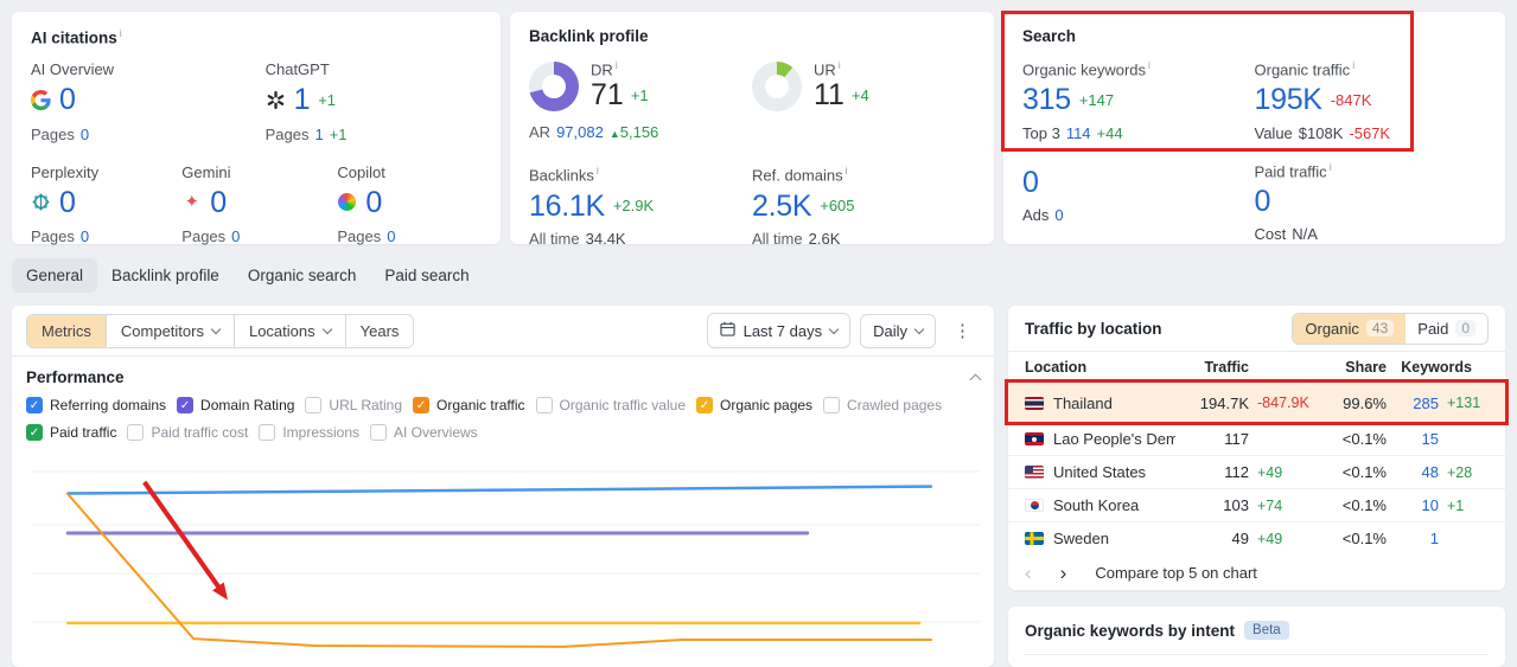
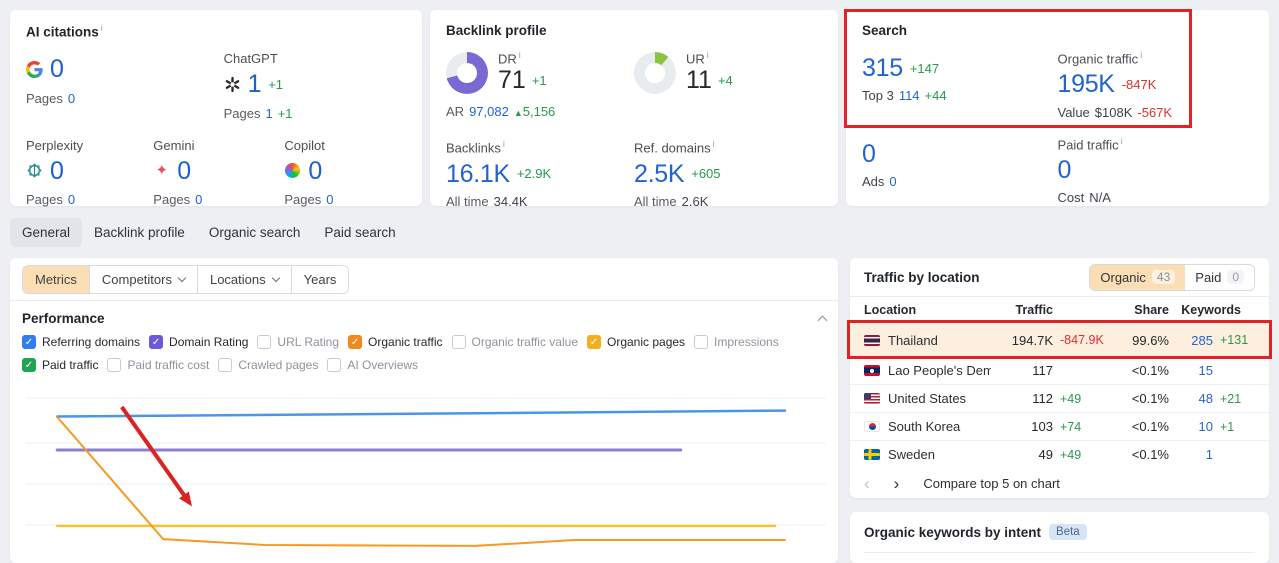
  AI citations i
- AI Overview
  0
  Pages
  0
  ChatGPT
  1
  +1
  Pages
  1
  +1
  Perplexity
  0
  Pages
  0
  Gemini
  ✦
  0
  Pages
  0
  Copilot
  0
  Pages
  0
  Backlink profile
  DR i
  71
  +1
  AR
  97,082
  ▲5,156
  UR i
  11
  +4
  Backlinks i
  16.1K
  +2.9K
  All time
  34.4K
  Ref. domains i
  2.5K
  +605
  All time
  2.6K
  Search
- Organic keywords i
  315
  +147
  Top 3
  114
  +44
  Organic traffic i
  195K
  -847K
  Value
  $108K
  -567K
  0
  Ads
  0
  Paid traffic i
  0
  Cost
  N/A
  General
  Backlink profile
  Organic search
  Paid search
  Metrics
  Competitors
  Locations
  Years
- Last 7 days
- Daily
- ⋮
  Performance
  ✓
  Referring domains
  ✓
  Domain Rating
  URL Rating
  ✓
  Organic traffic
  Organic traffic value
  ✓
  Organic pages
- Crawled pages
+ Impressions
  ✓
  Paid traffic
  Paid traffic cost
- Impressions
+ Crawled pages
  AI Overviews
  Traffic by location
  Organic
  43
  Paid
  0
  Location
  Traffic
  Share
  Keywords
  Thailand
  194.7K
  -847.9K
  99.6%
  285
  +131
  117
  <0.1%
  15
  United States
  112
  +49
  <0.1%
  48
- +28
+ +21
  South Korea
  103
  +74
  <0.1%
  10
  +1
  Sweden
  49
  +49
  <0.1%
  1
  ‹
  ›
  Compare top 5 on chart
  Organic keywords by intent
  Beta
